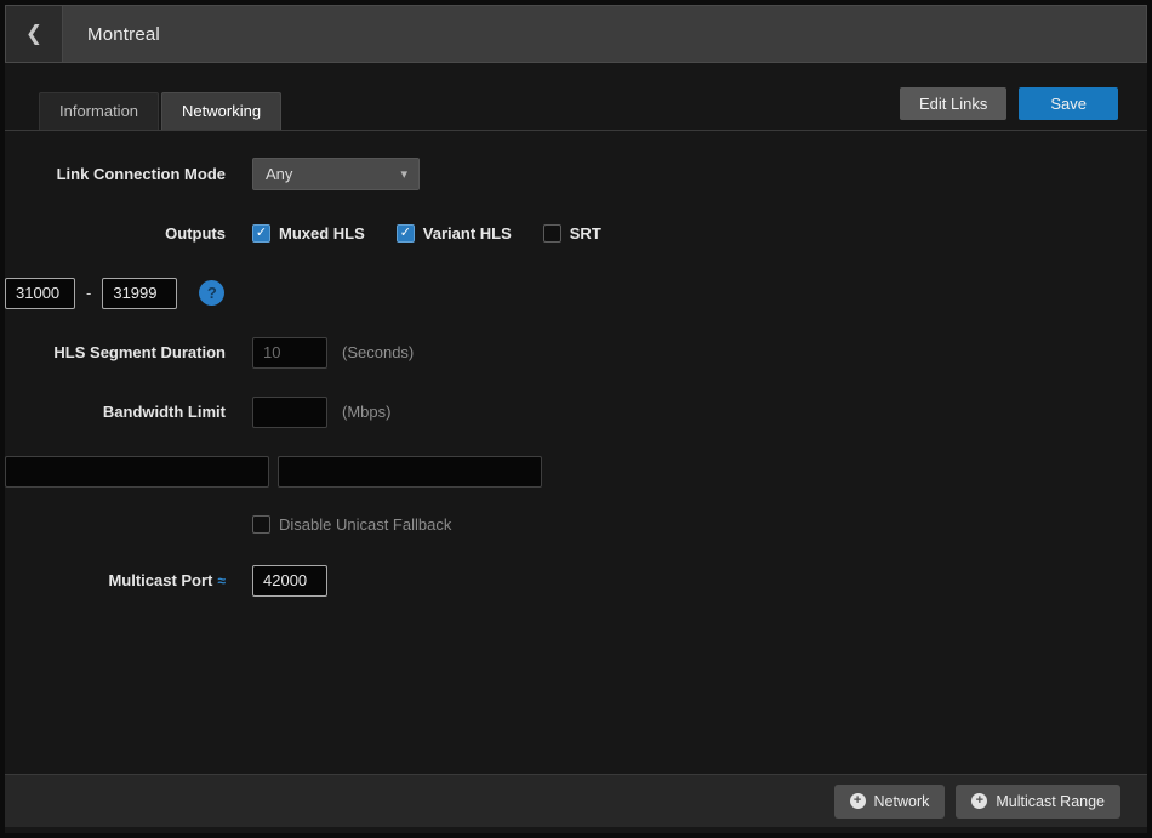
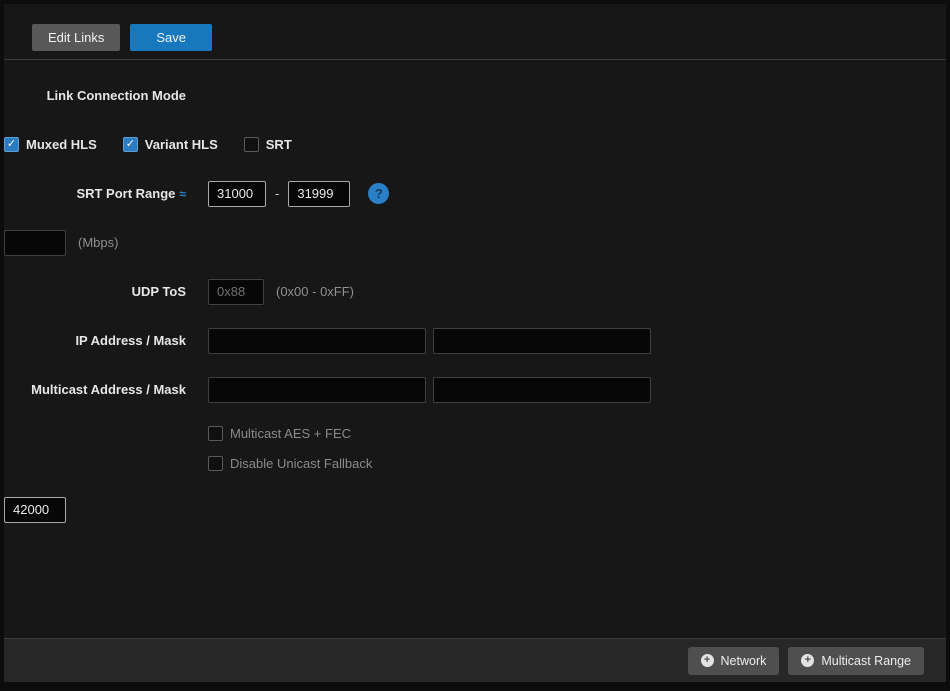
- ❮
- Montreal
- Information
- Networking
  Edit Links
  Save
  Link Connection Mode
- Any
- ▾
- Outputs
  ✓
  Muxed HLS
  ✓
  Variant HLS
  SRT
+ SRT Port Range ≈
  31000
  -
  31999
  ?
- HLS Segment Duration
- 10
- (Seconds)
- Bandwidth Limit
  (Mbps)
+ UDP ToS
+ 0x88
+ (0x00 - 0xFF)
+ IP Address / Mask
+ Multicast Address / Mask
+ Multicast AES + FEC
  Disable Unicast Fallback
- Multicast Port ≈
  42000
  +
  Network
  +
  Multicast Range
